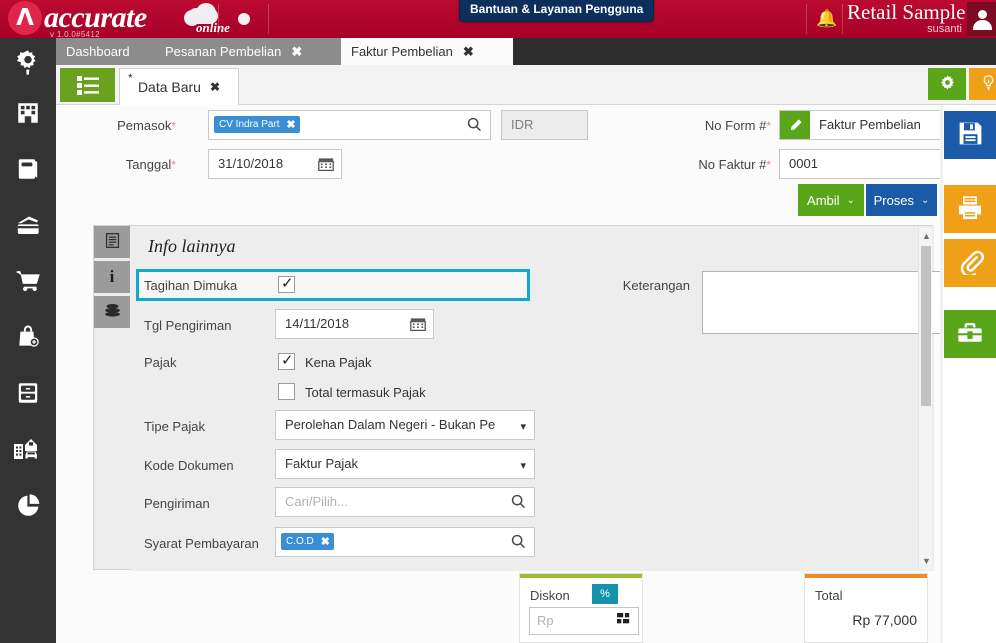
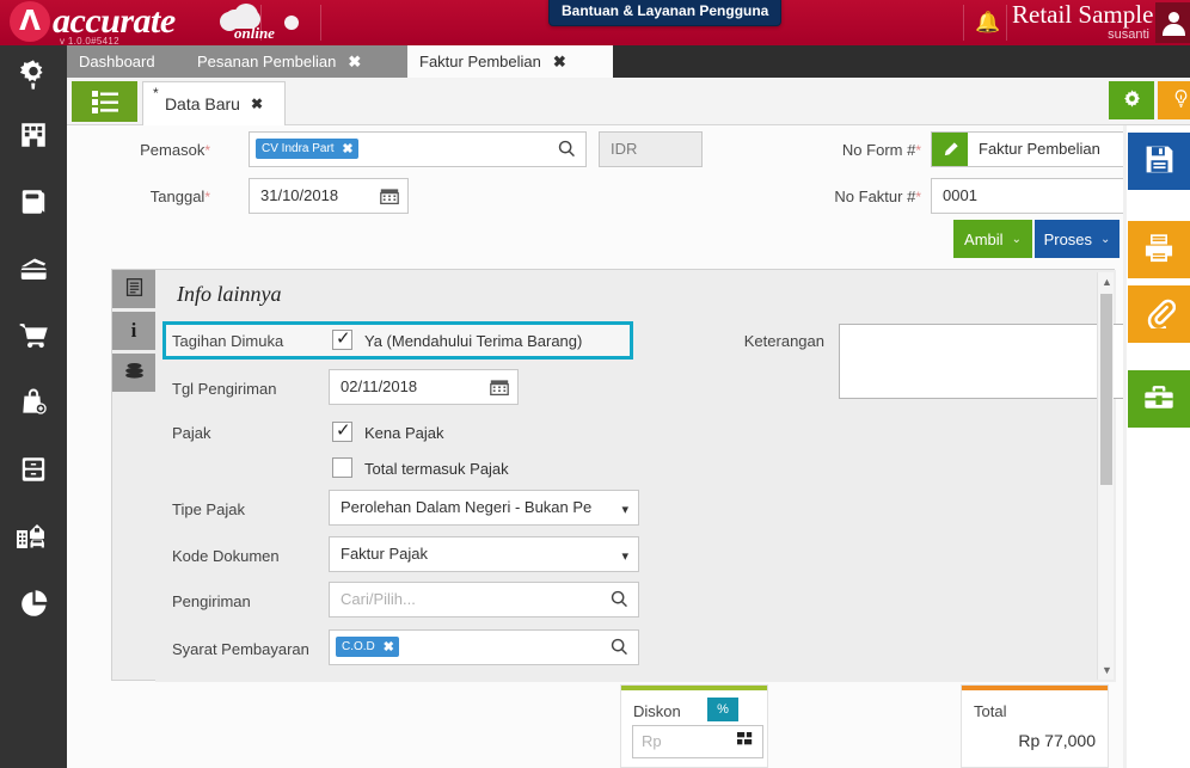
  Λ
  accurate
  v 1.0.0#5412
  online
  Bantuan & Layanan Pengguna
  🔔
  Retail Sample
  susanti
  Dashboard
  Pesanan Pembelian
  ✖
  Faktur Pembelian
  ✖
  *
  Data Baru
  ✖
  Pemasok*
  CV Indra Part
  ✖
  IDR
  No Form #*
  Faktur Pembelian
  Tanggal*
  31/10/2018
  No Faktur #*
  0001
  Ambil
  ⌄
  Proses
  ⌄
  i
  Info lainnya
  Tagihan Dimuka
+ Ya (Mendahului Terima Barang)
  Tgl Pengiriman
- 14/11/2018
+ 02/11/2018
  Pajak
  Kena Pajak
  Total termasuk Pajak
  Tipe Pajak
  Perolehan Dalam Negeri - Bukan Pe
  ▾
  Kode Dokumen
  Faktur Pajak
  ▾
  Pengiriman
  Cari/Pilih...
  Syarat Pembayaran
  C.O.D
  ✖
  Keterangan
  ▲
  ▼
  Diskon
  %
  Rp
  Total
  Rp 77,000
